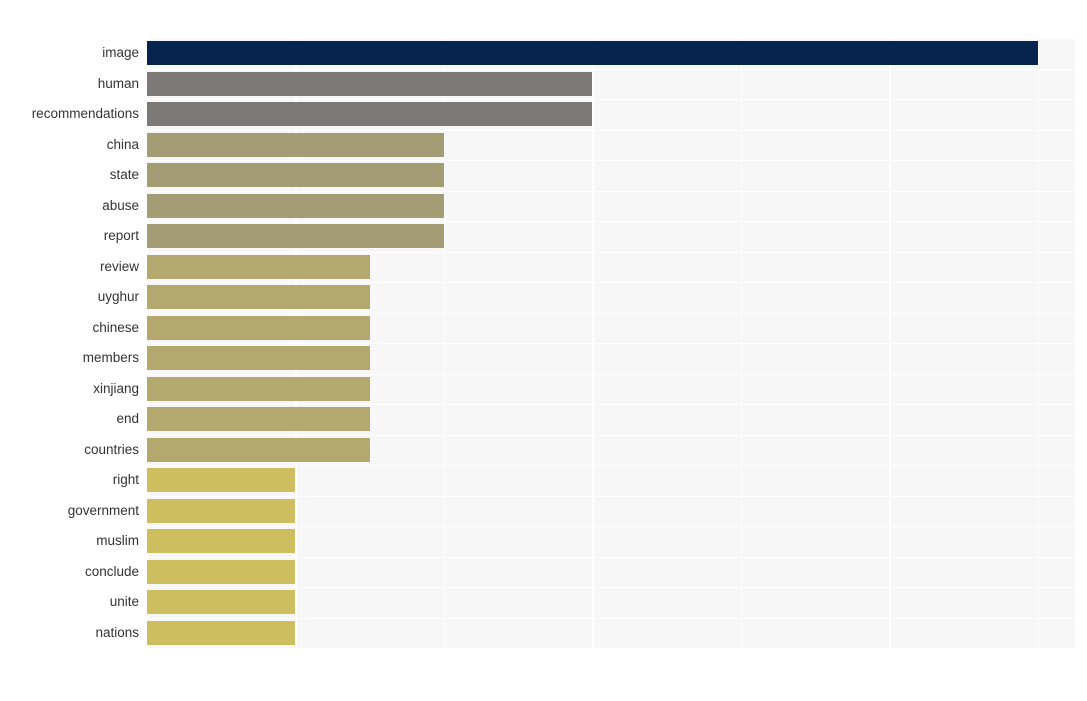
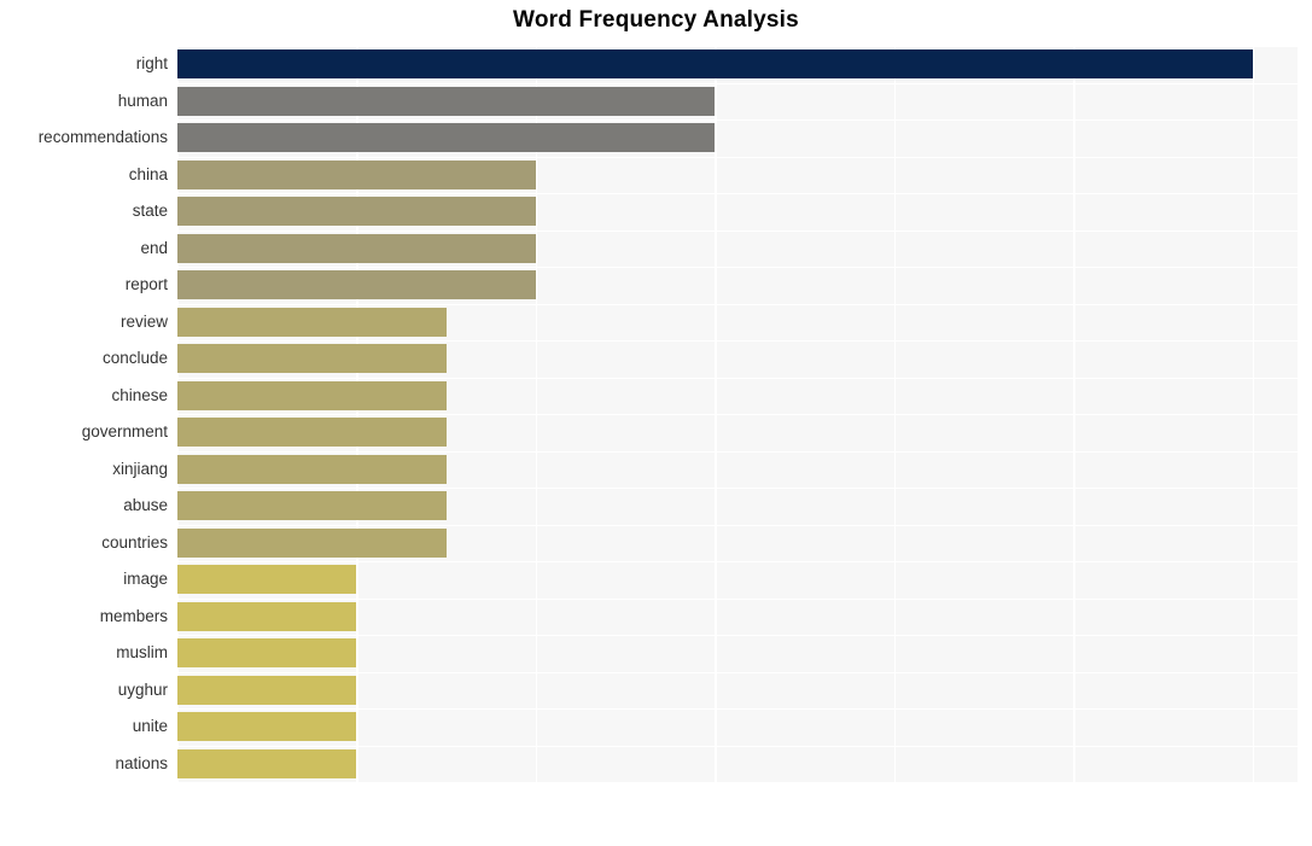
+ Word Frequency Analysis
- image
+ right
  human
  recommendations
  china
  state
- abuse
+ end
  report
  review
- uyghur
+ conclude
  chinese
- members
+ government
  xinjiang
- end
+ abuse
  countries
- right
+ image
- government
+ members
  muslim
- conclude
+ uyghur
  unite
  nations
